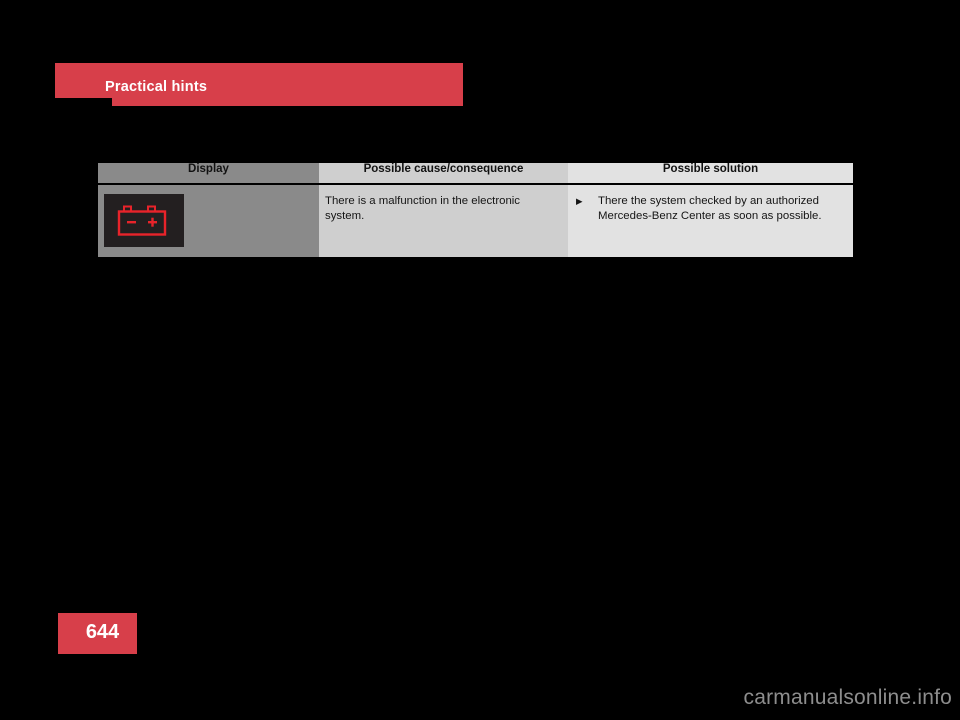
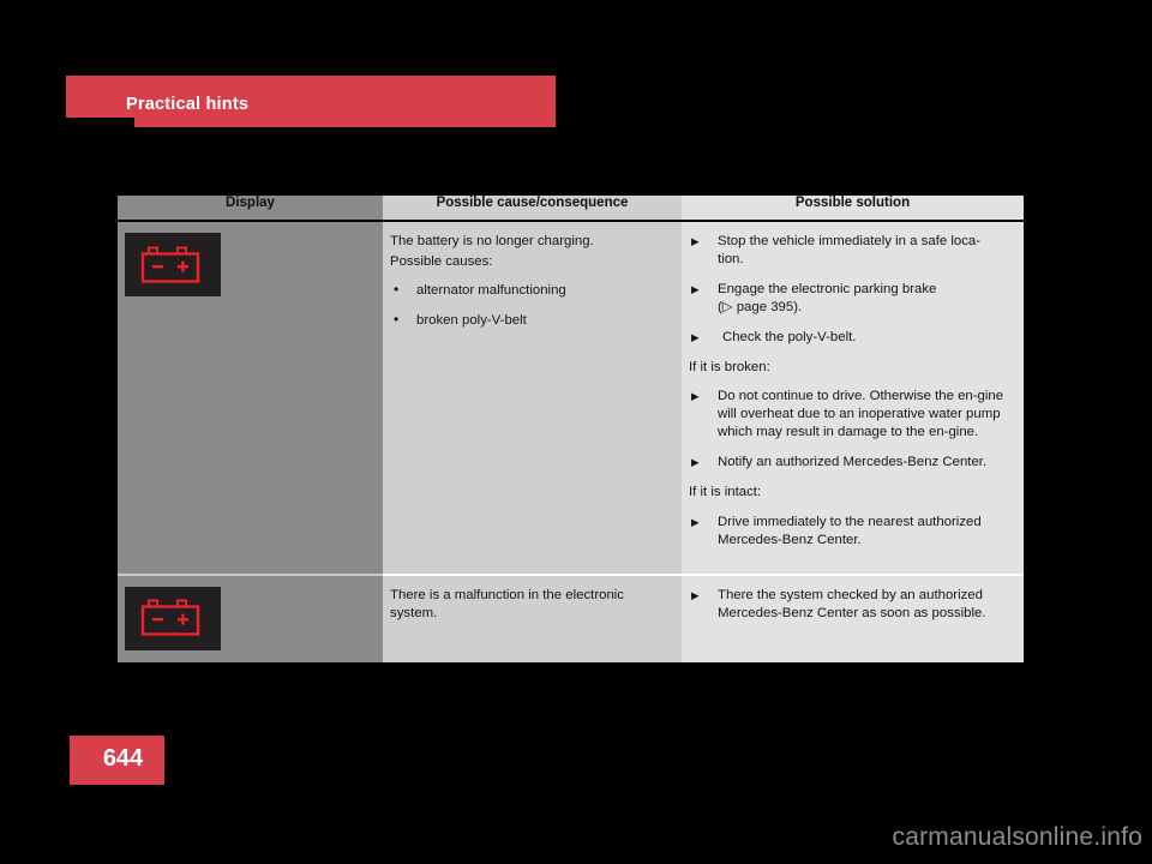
  Practical hints
  Display	Possible cause/consequence	Possible solution
+ 	The battery is no longer charging. Possible causes: alternator malfunctioning broken poly-V-belt	Stop the vehicle immediately in a safe loca- tion. Engage the electronic parking brake (▷ page 395). Check the poly-V-belt. If it is broken: Do not continue to drive. Otherwise the en-gine will overheat due to an inoperative water pump which may result in damage to the en-gine. Notify an authorized Mercedes-Benz Center. If it is intact: Drive immediately to the nearest authorized Mercedes-Benz Center.
  	There is a malfunction in the electronic system.	There the system checked by an authorized Mercedes-Benz Center as soon as possible.
  644
  carmanualsonline.info
